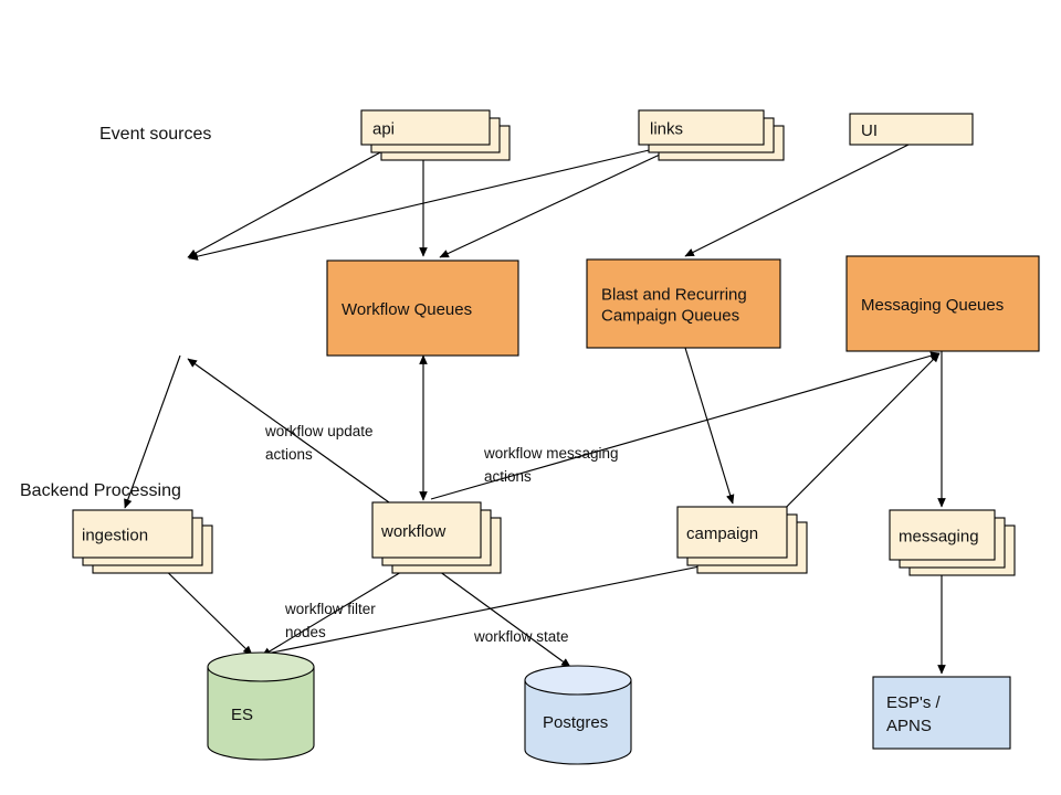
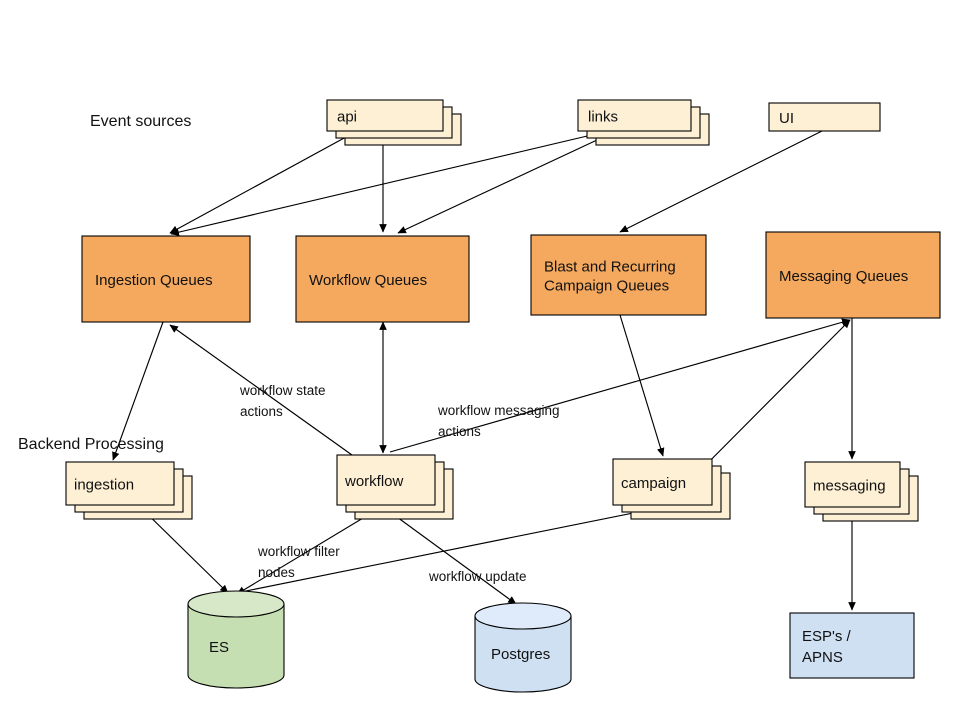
  api
  links
  UI
+ Ingestion Queues
  Workflow Queues
  Blast and Recurring
  Campaign Queues
  Messaging Queues
  ingestion
  workflow
  campaign
  messaging
  ES
  Postgres
  ESP's /
  APNS
  Event sources
  Backend Processing
- workflow update
+ workflow state
  actions
  workflow messaging
  actions
  workflow filter
  nodes
- workflow state
+ workflow update
